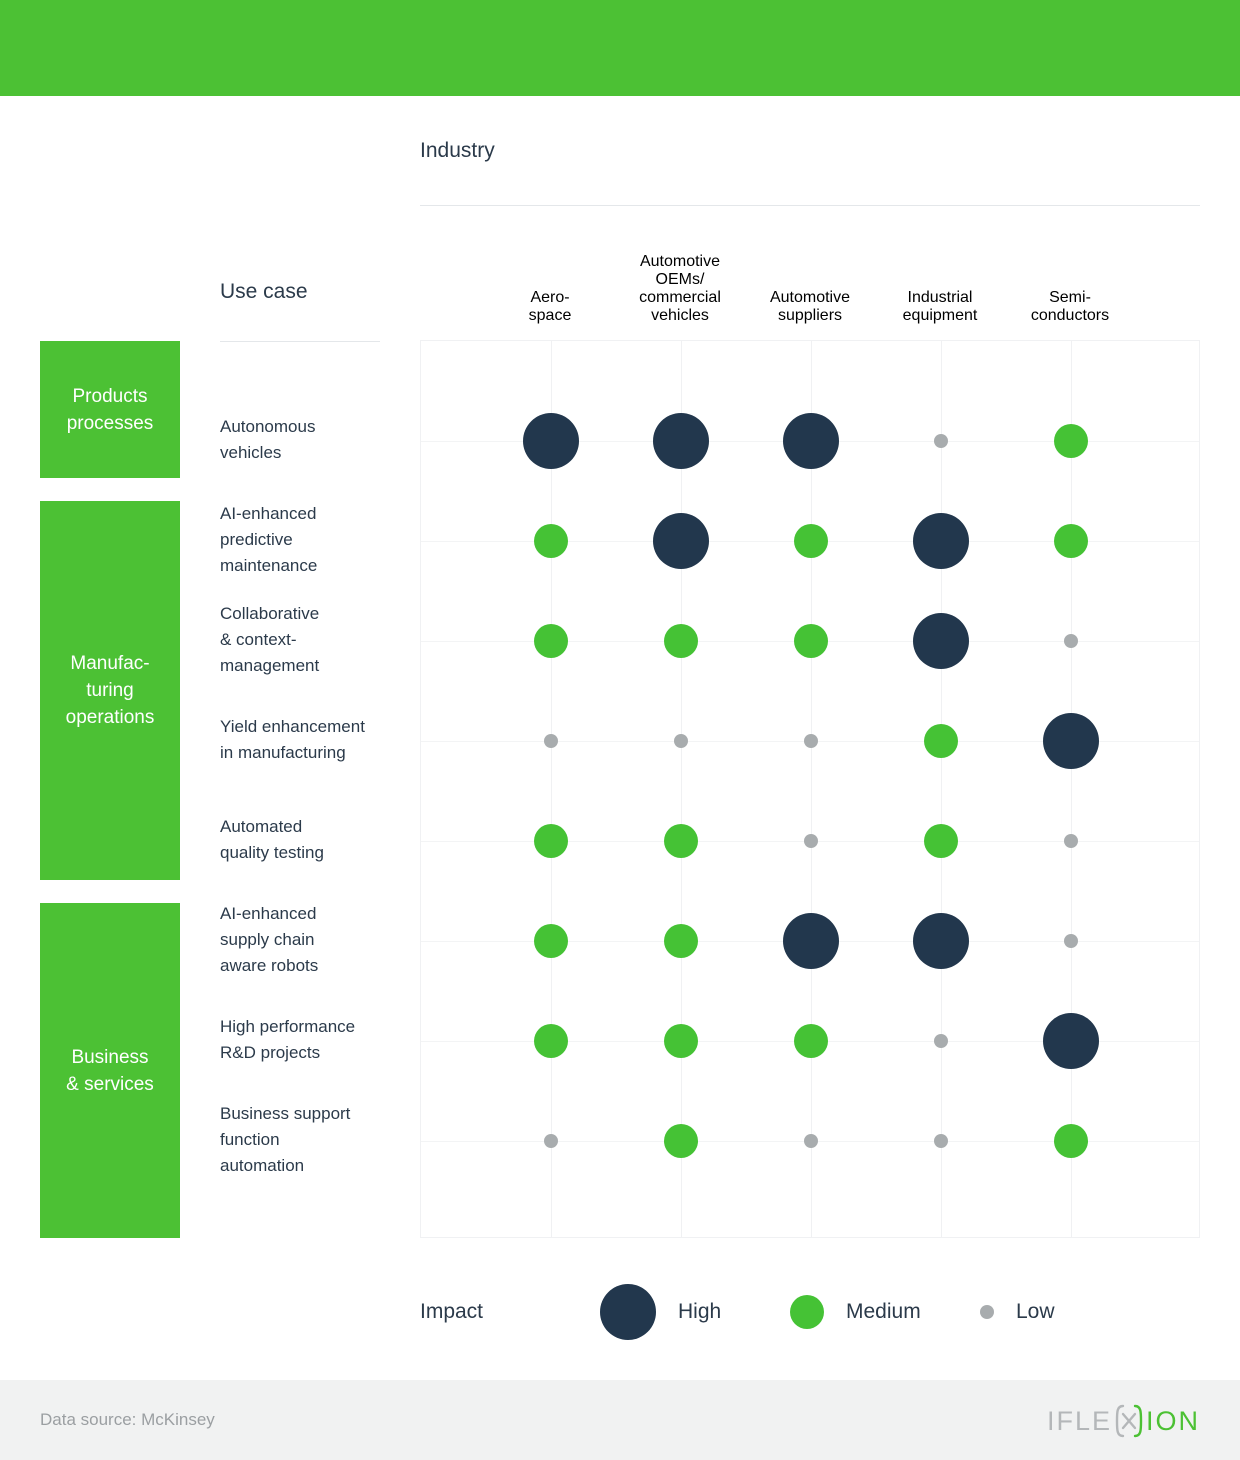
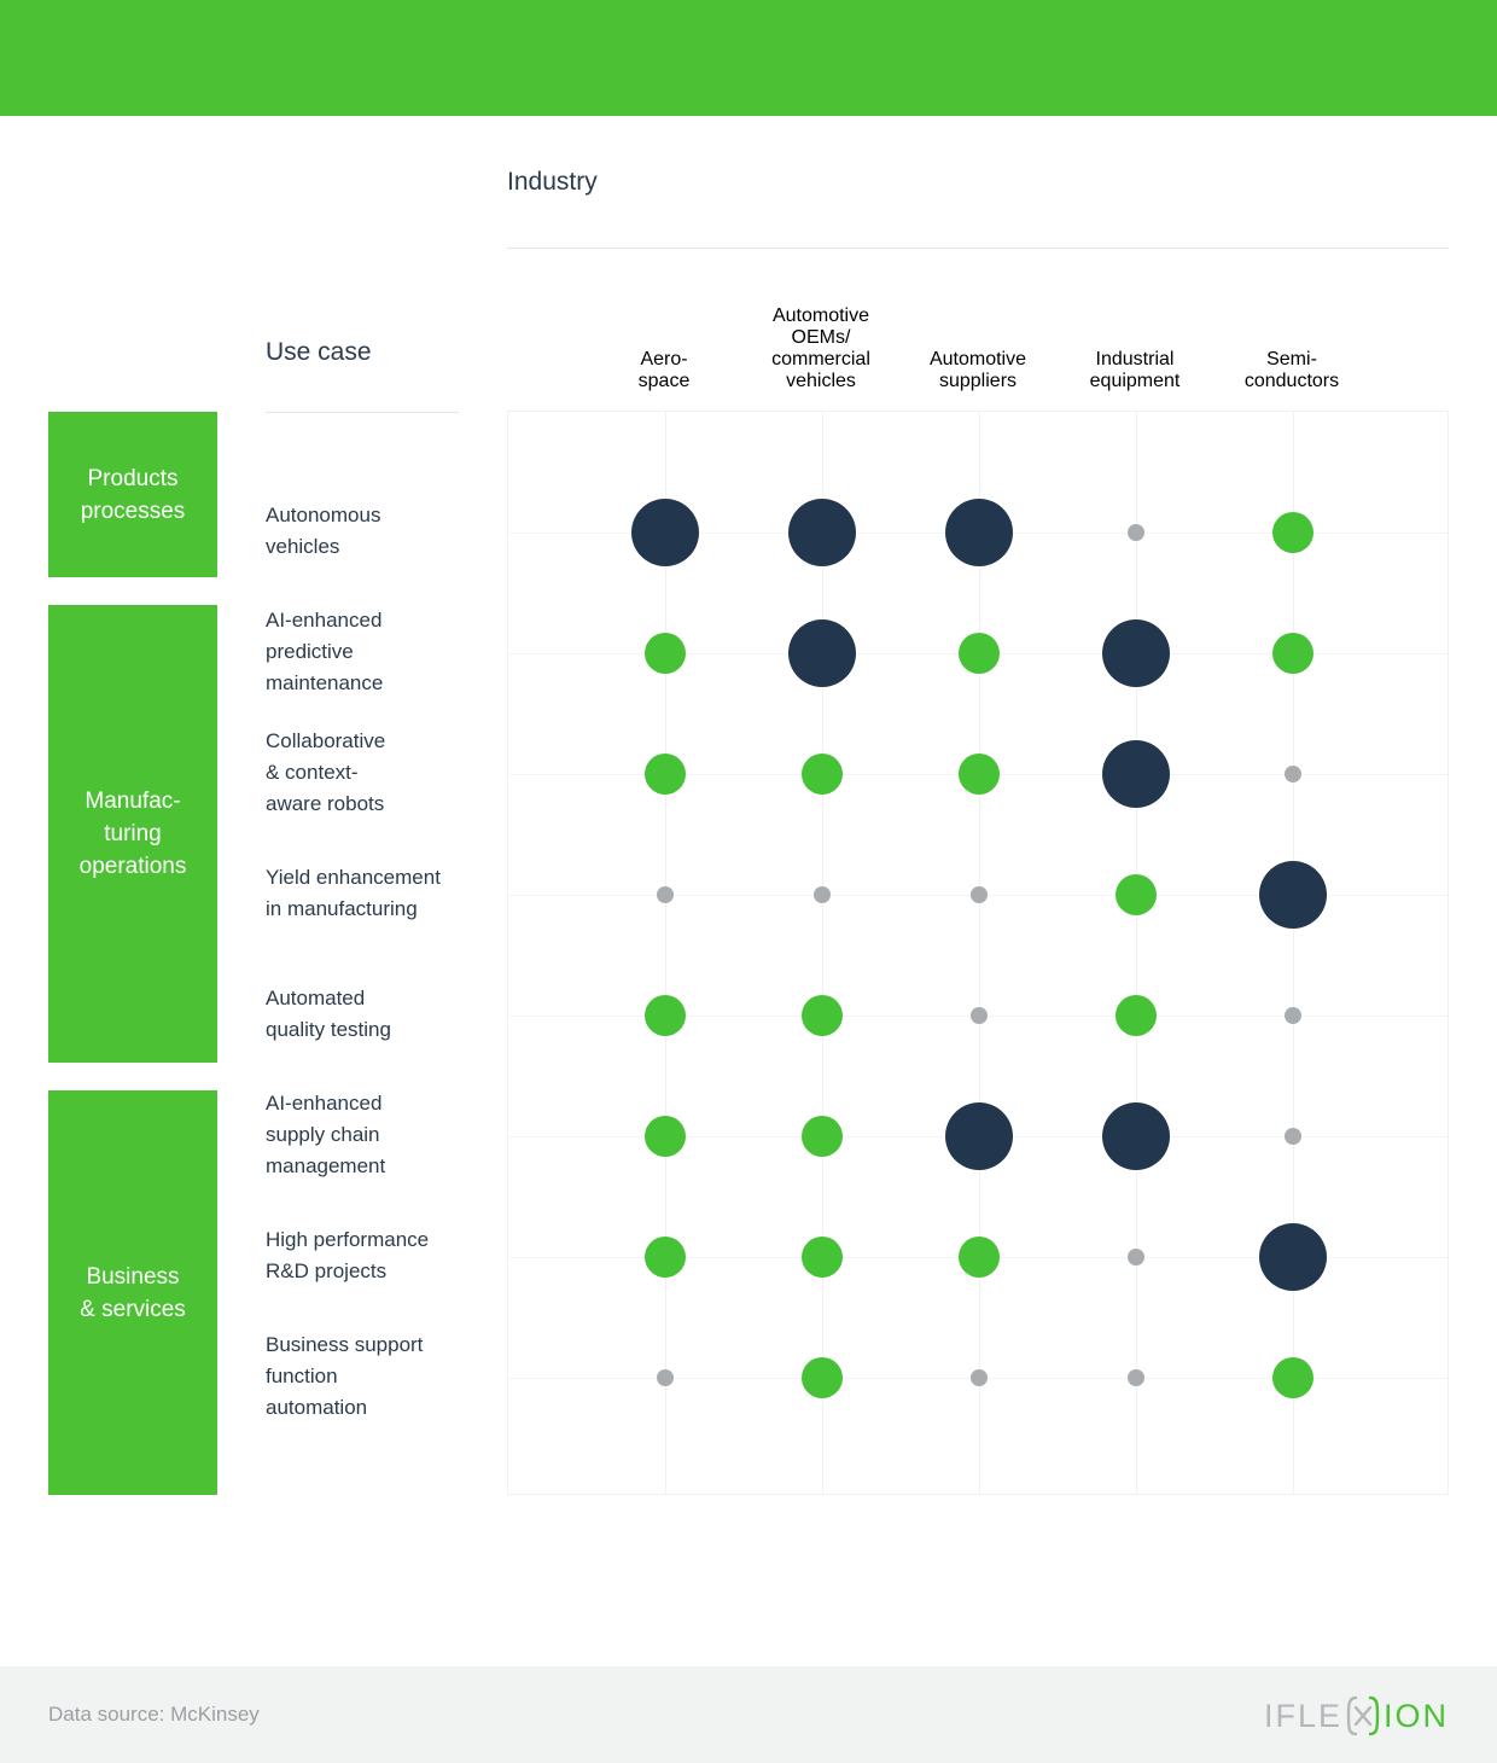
  Industry
  Use case
  Aero-
  space
  Automotive
  OEMs/
  commercial
  vehicles
  Automotive
  suppliers
  Industrial
  equipment
  Semi-
  conductors
  Products
  processes
  Manufac-
  turing
  operations
  Business
  & services
  Autonomous
  vehicles
  AI-enhanced
  predictive
  maintenance
  Collaborative
  & context-
- management
+ aware robots
  Yield enhancement
  in manufacturing
  Automated
  quality testing
  AI-enhanced
  supply chain
- aware robots
+ management
  High performance
  R&D projects
  Business support
  function
  automation
- Impact
- High
- Medium
- Low
  Data source: McKinsey
  IFLE
  ION
